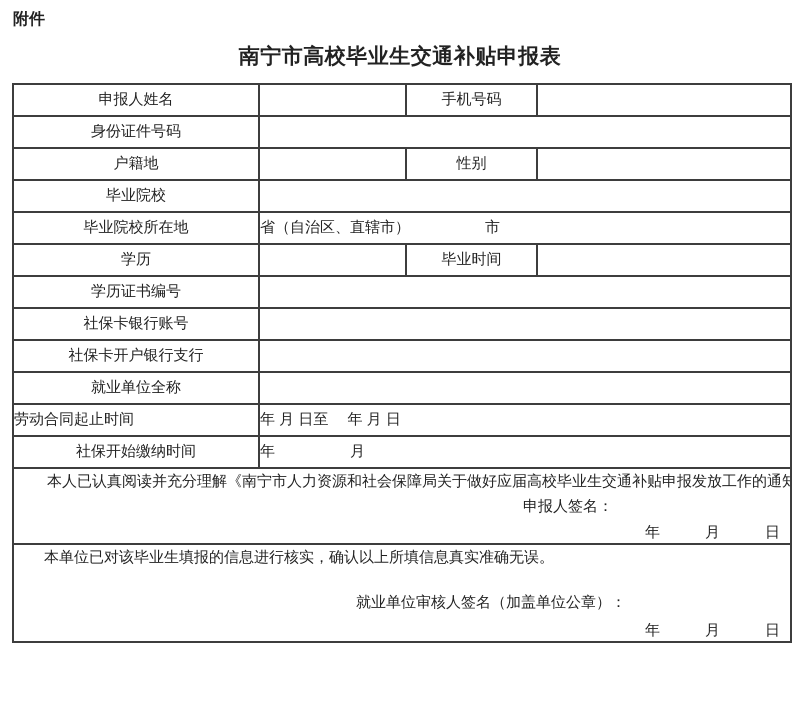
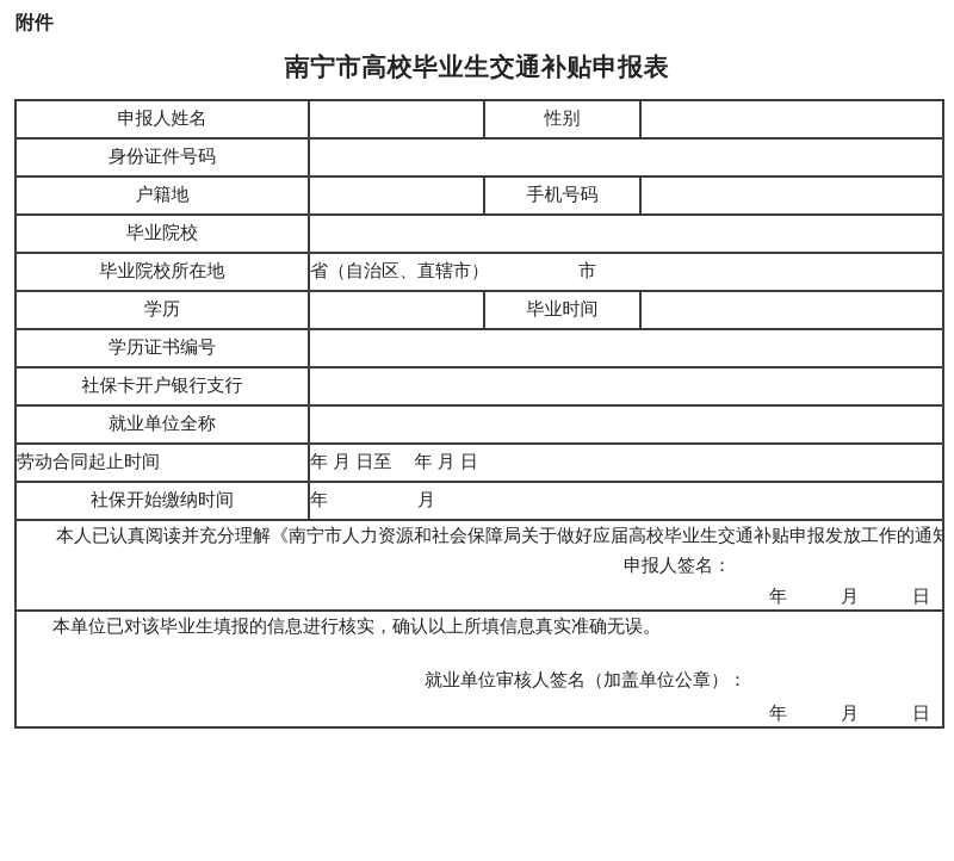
  附件
  南宁市高校毕业生交通补贴申报表
- 申报人姓名		手机号码
+ 申报人姓名		性别
  身份证件号码
- 户籍地		性别
+ 户籍地		手机号码
  毕业院校
  毕业院校所在地	省（自治区、直辖市） 市
  学历		毕业时间
  学历证书编号
- 社保卡银行账号
  社保卡开户银行支行
  就业单位全称
  劳动合同起止时间	年 月 日至 年 月 日
  社保开始缴纳时间	年 月
  本单位已对该毕业生填报的信息进行核实，确认以上所填信息真实准确无误。 就业单位审核人签名（加盖单位公章）： 年 月 日
